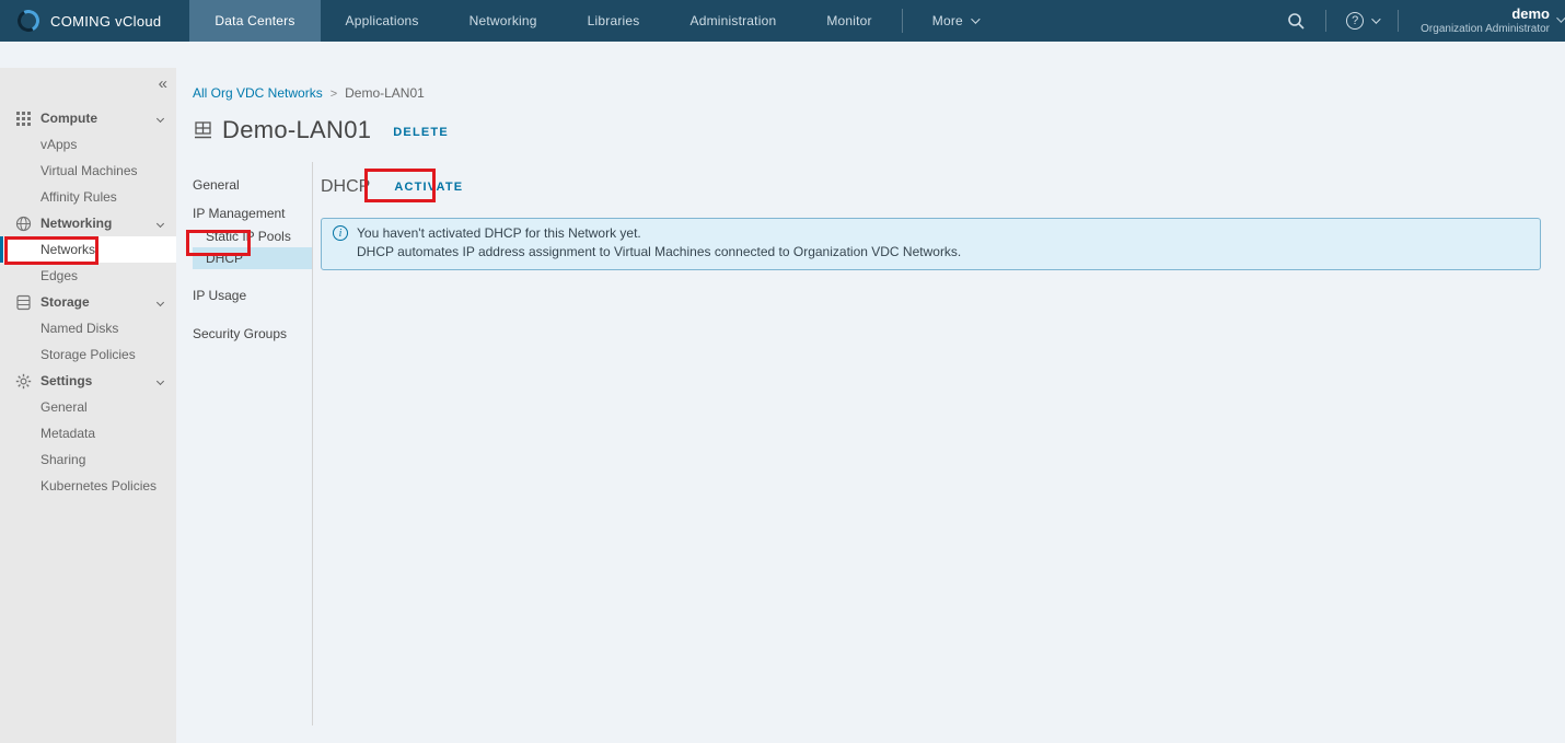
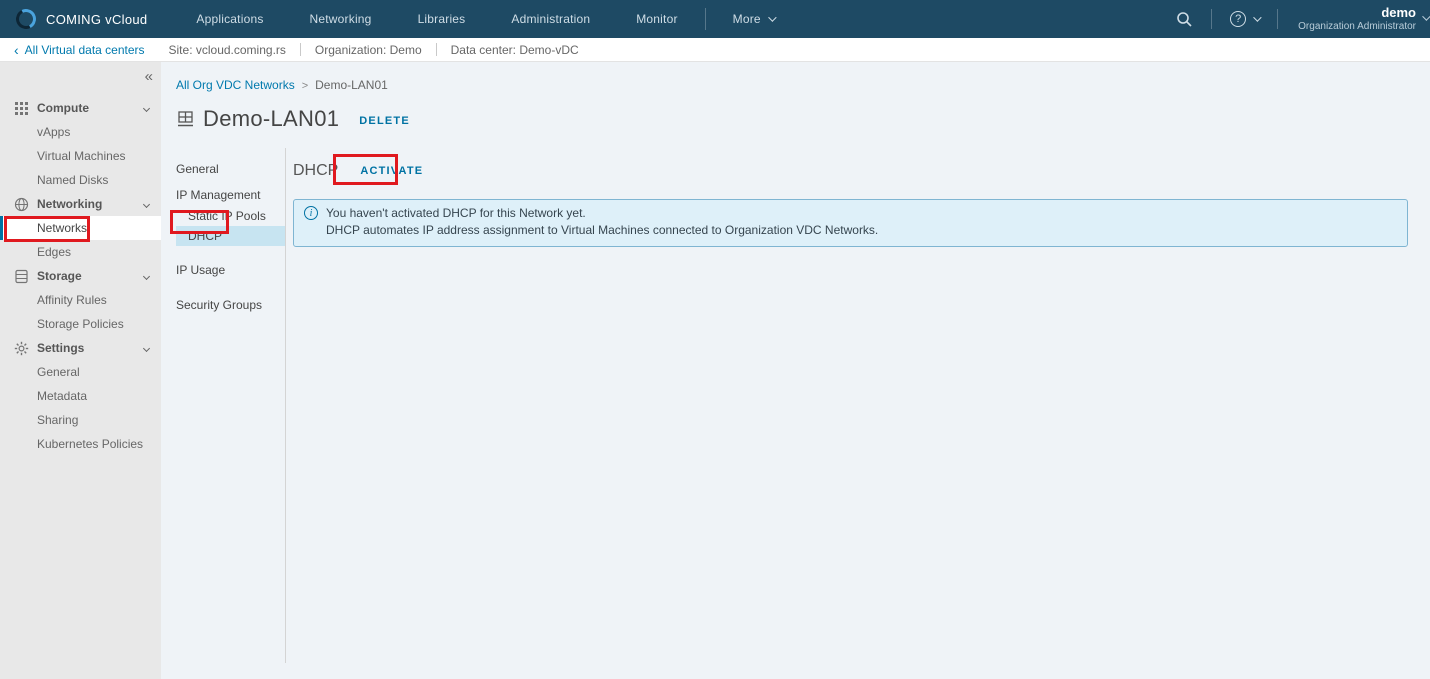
  COMING vCloud
- Data Centers
  Applications
  Networking
  Libraries
  Administration
  Monitor
  More
  ?
  demo
  Organization Administrator
+ ‹
+ All Virtual data centers
+ Site: vcloud.coming.rs
+ Organization: Demo
+ Data center: Demo-vDC
  «
  Compute
  vApps
  Virtual Machines
- Affinity Rules
+ Named Disks
  Networking
  Networks
  Edges
  Storage
- Named Disks
+ Affinity Rules
  Storage Policies
  Settings
  General
  Metadata
  Sharing
  Kubernetes Policies
  All Org VDC Networks > Demo-LAN01
  Demo-LAN01
  DELETE
  General
  IP Management
  Static IP Pools
  DHCP
  IP Usage
  Security Groups
  DHCP
  ACTIVATE
  i
  You haven't activated DHCP for this Network yet.
  DHCP automates IP address assignment to Virtual Machines connected to Organization VDC Networks.
